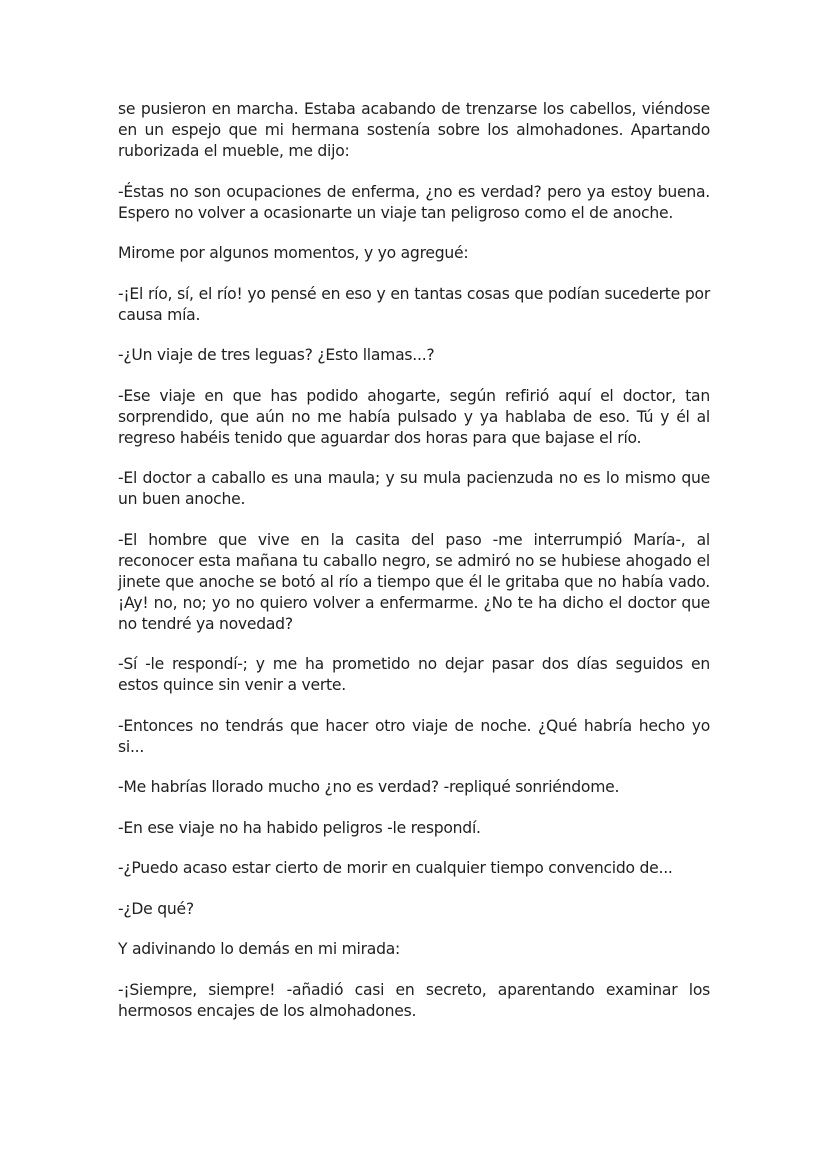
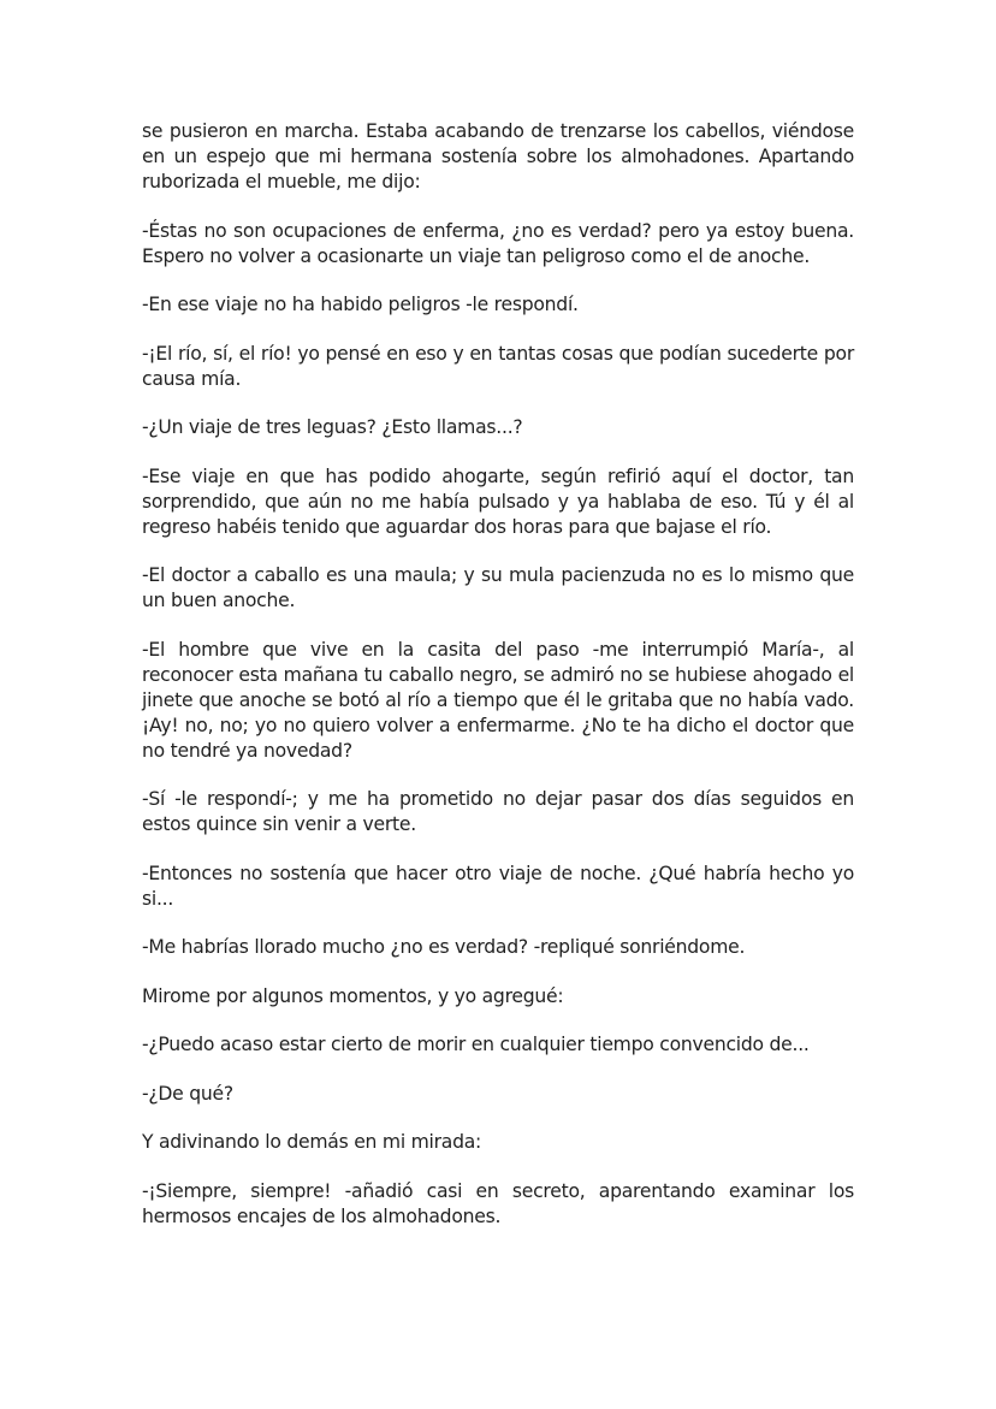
  se pusieron en marcha. Estaba acabando de trenzarse los cabellos, viéndose en un espejo que mi hermana sostenía sobre los almohadones. Apartando ruborizada el mueble, me dijo:
  -Éstas no son ocupaciones de enferma, ¿no es verdad? pero ya estoy buena. Espero no volver a ocasionarte un viaje tan peligroso como el de anoche.
- Mirome por algunos momentos, y yo agregué:
+ -En ese viaje no ha habido peligros -le respondí.
  -¡El río, sí, el río! yo pensé en eso y en tantas cosas que podían sucederte por causa mía.
  -¿Un viaje de tres leguas? ¿Esto llamas...?
  -Ese viaje en que has podido ahogarte, según refirió aquí el doctor, tan sorprendido, que aún no me había pulsado y ya hablaba de eso. Tú y él al regreso habéis tenido que aguardar dos horas para que bajase el río.
  -El doctor a caballo es una maula; y su mula pacienzuda no es lo mismo que un buen anoche.
  -El hombre que vive en la casita del paso -me interrumpió María-, al reconocer esta mañana tu caballo negro, se admiró no se hubiese ahogado el jinete que anoche se botó al río a tiempo que él le gritaba que no había vado. ¡Ay! no, no; yo no quiero volver a enfermarme. ¿No te ha dicho el doctor que no tendré ya novedad?
  -Sí -le respondí-; y me ha prometido no dejar pasar dos días seguidos en estos quince sin venir a verte.
- -Entonces no tendrás que hacer otro viaje de noche. ¿Qué habría hecho yo si...
+ -Entonces no sostenía que hacer otro viaje de noche. ¿Qué habría hecho yo si...
  -Me habrías llorado mucho ¿no es verdad? -repliqué sonriéndome.
- -En ese viaje no ha habido peligros -le respondí.
+ Mirome por algunos momentos, y yo agregué:
  -¿Puedo acaso estar cierto de morir en cualquier tiempo convencido de...
  -¿De qué?
  Y adivinando lo demás en mi mirada:
  -¡Siempre, siempre! -añadió casi en secreto, aparentando examinar los hermosos encajes de los almohadones.
